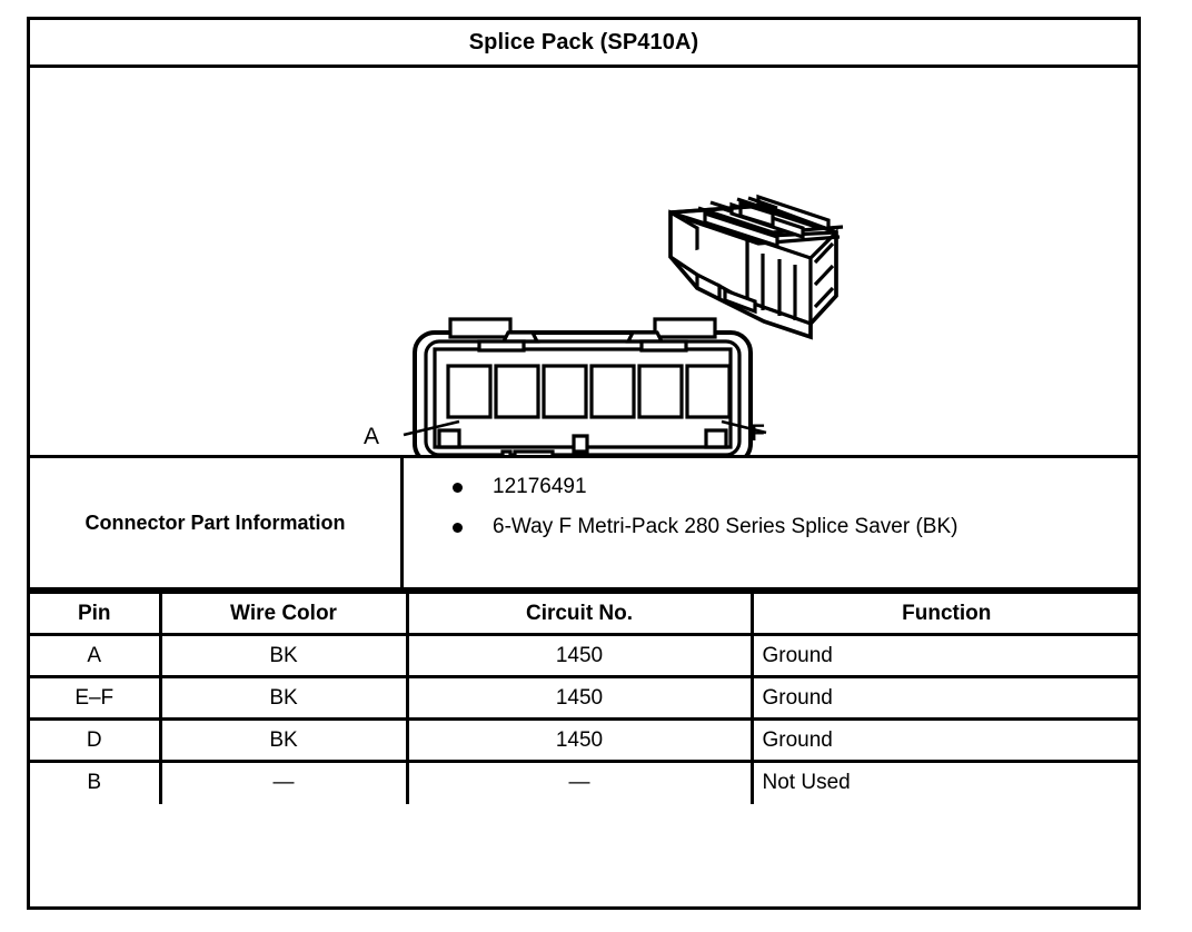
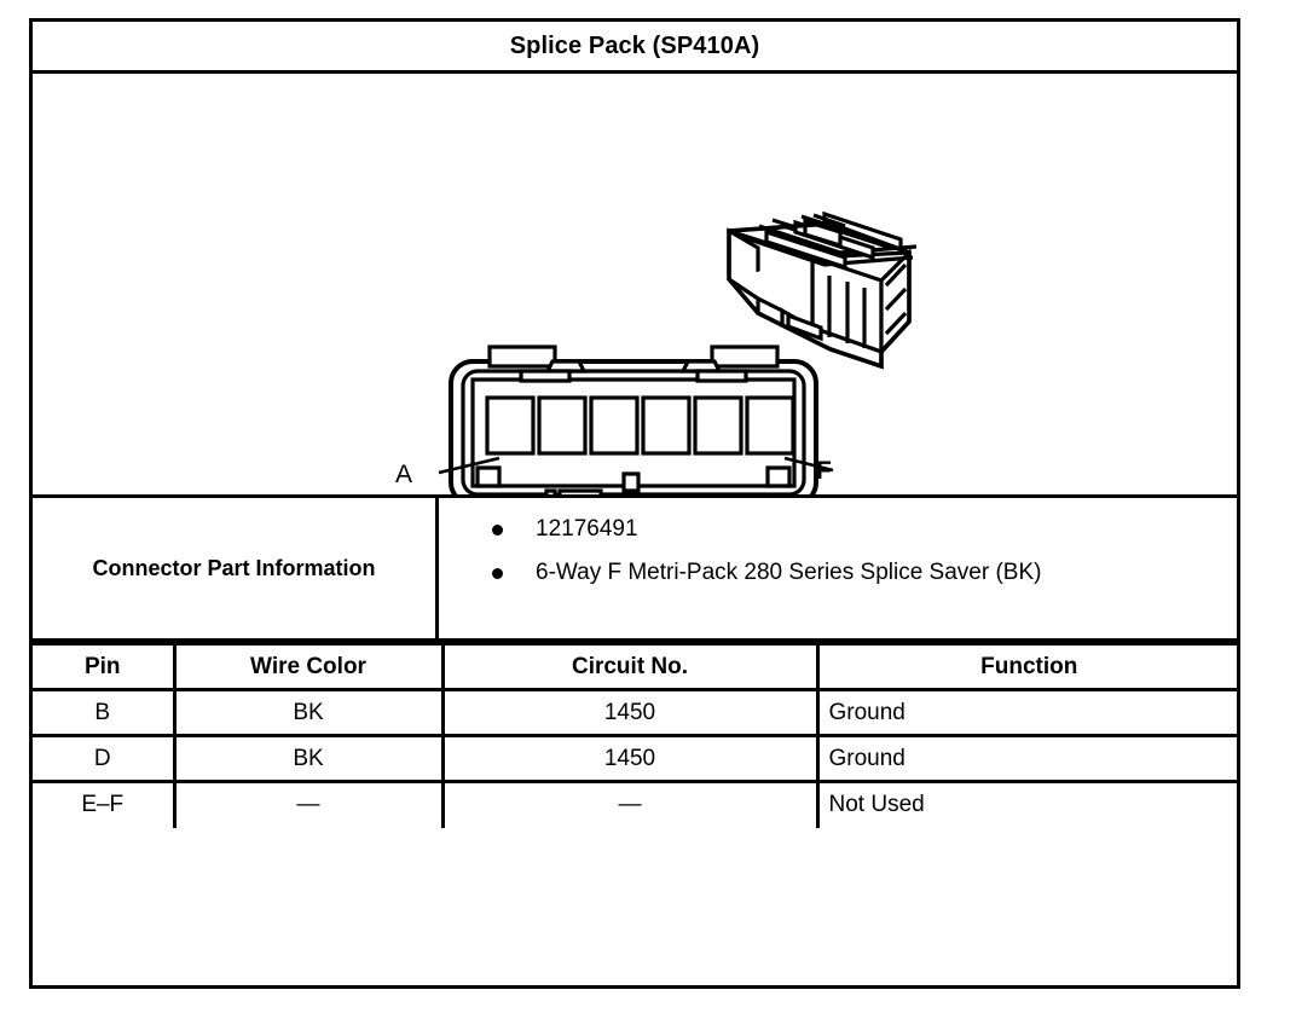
  Splice Pack (SP410A)
  A
  F
  Connector Part Information
  12176491
  6-Way F Metri-Pack 280 Series Splice Saver (BK)
  Pin	Wire Color	Circuit No.	Function
- A	BK	1450	Ground
- E–F	BK	1450	Ground
+ B	BK	1450	Ground
  D	BK	1450	Ground
- B	—	—	Not Used
+ E–F	—	—	Not Used
